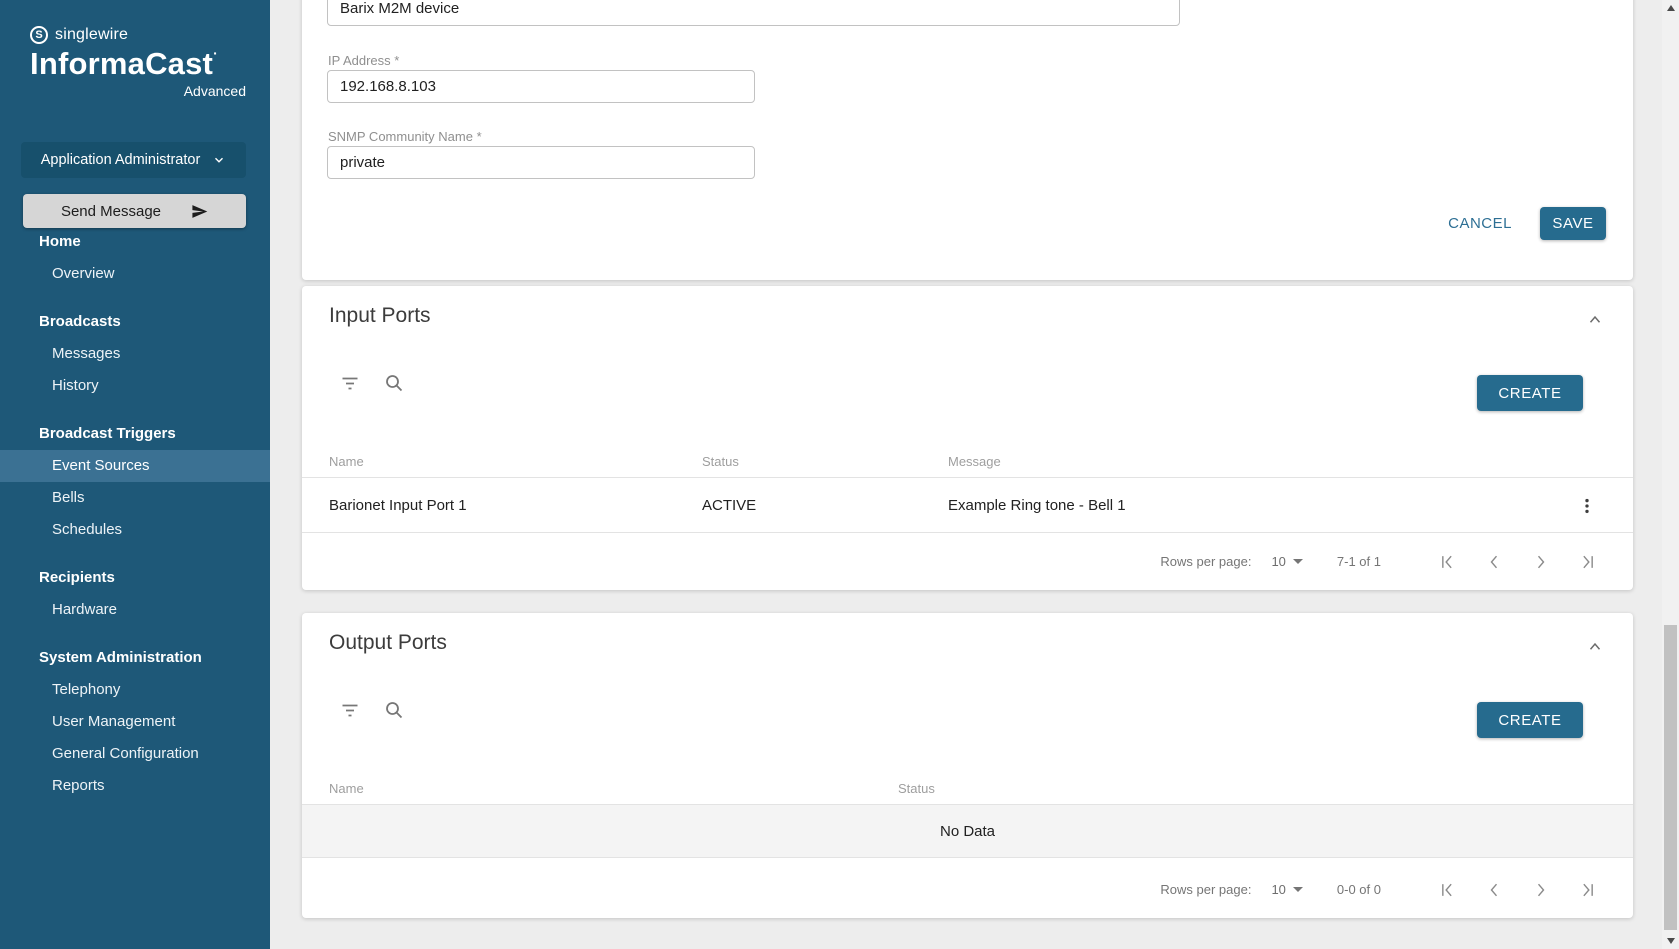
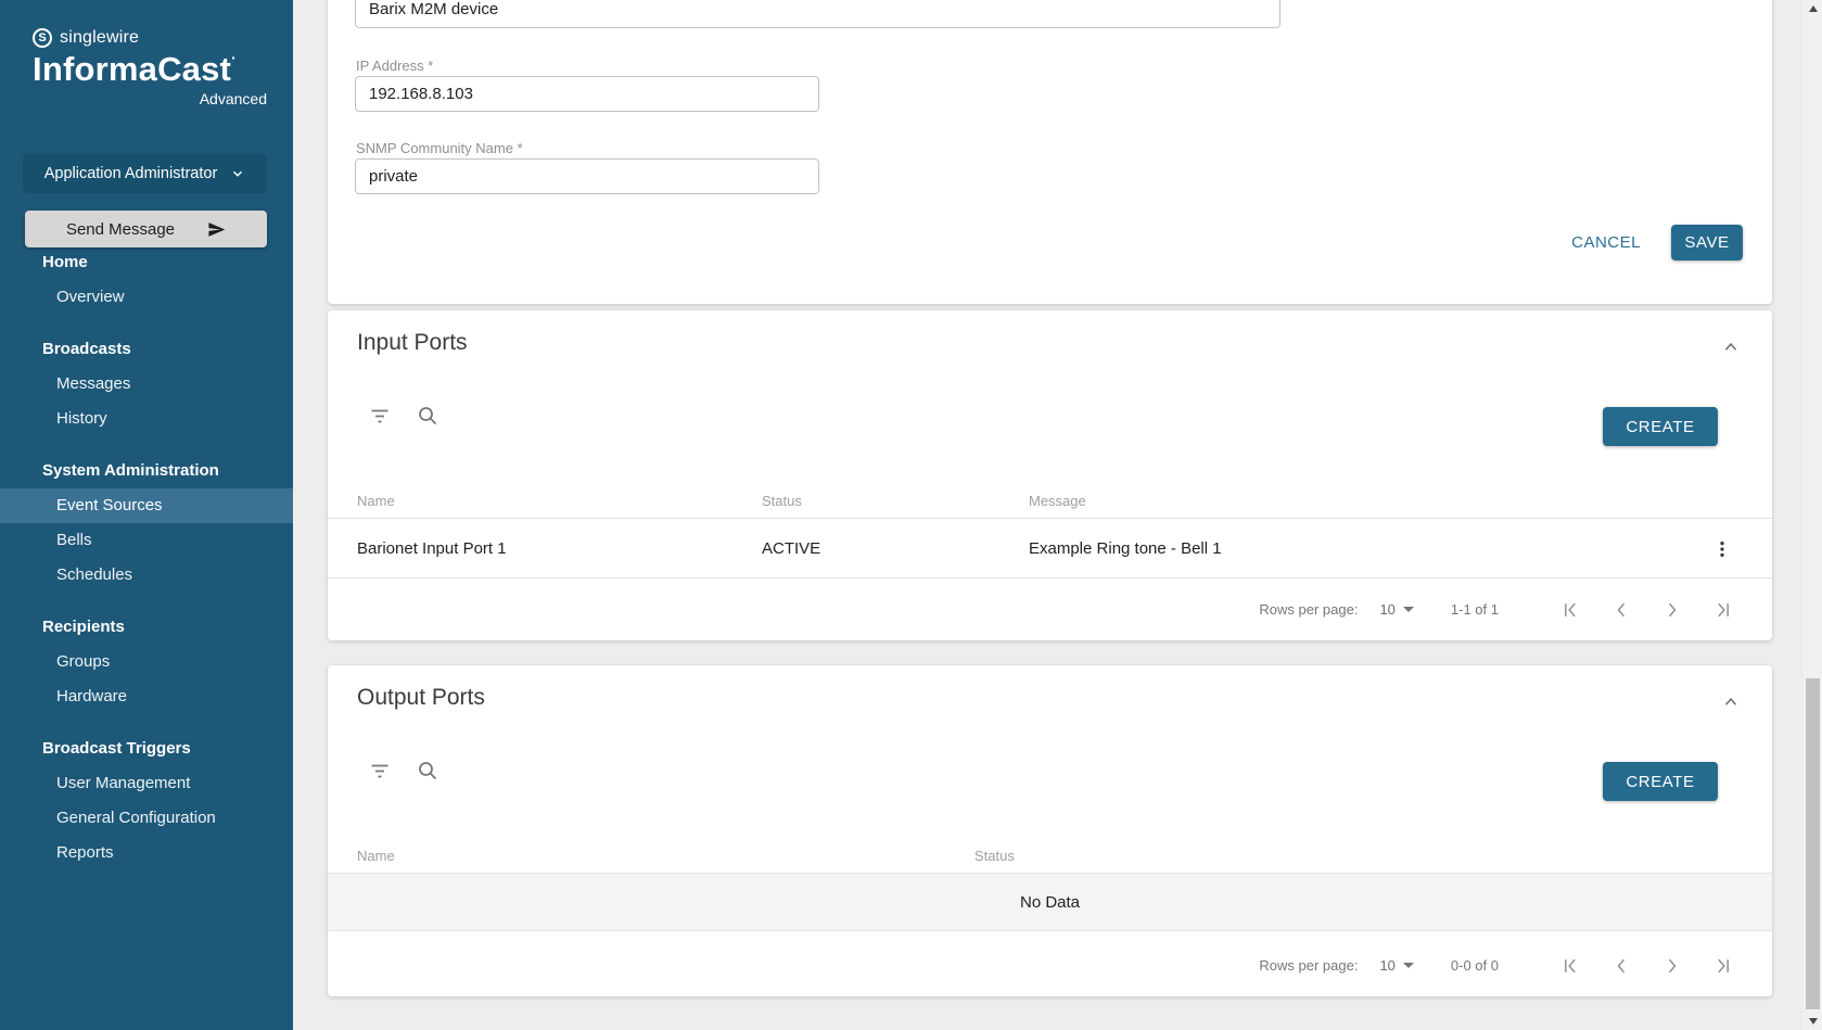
  S
  singlewire
  InformaCast·
  Advanced
  Application Administrator
  Send Message
  Home
  Overview
  Broadcasts
  Messages
  History
- Broadcast Triggers
+ System Administration
  Event Sources
  Bells
  Schedules
  Recipients
+ Groups
  Hardware
- System Administration
+ Broadcast Triggers
- Telephony
  User Management
  General Configuration
  Reports
  Barix M2M device
  IP Address *
  192.168.8.103
  SNMP Community Name *
  private
  CANCEL
  SAVE
  Input Ports
  CREATE
  Name
  Status
  Message
  Barionet Input Port 1
  ACTIVE
  Example Ring tone - Bell 1
  Rows per page:
  10
- 7-1 of 1
+ 1-1 of 1
  Output Ports
  CREATE
  Name
  Status
  No Data
  Rows per page:
  10
  0-0 of 0
